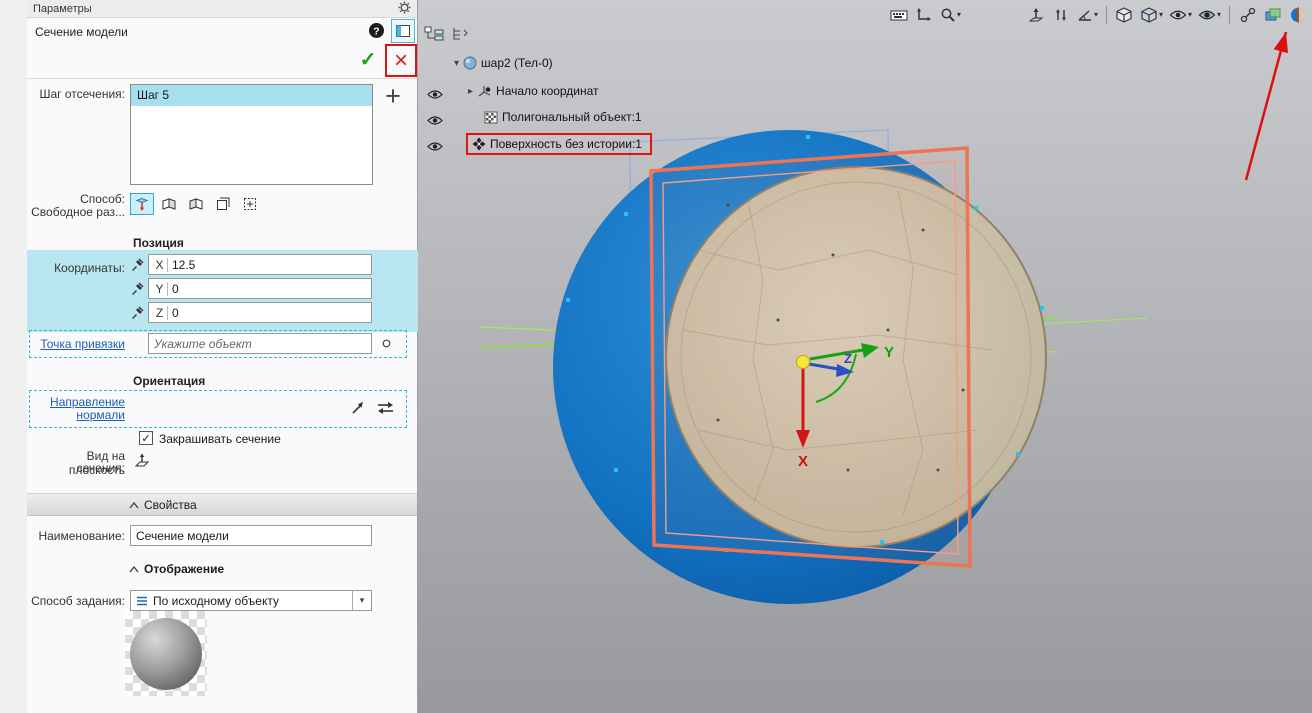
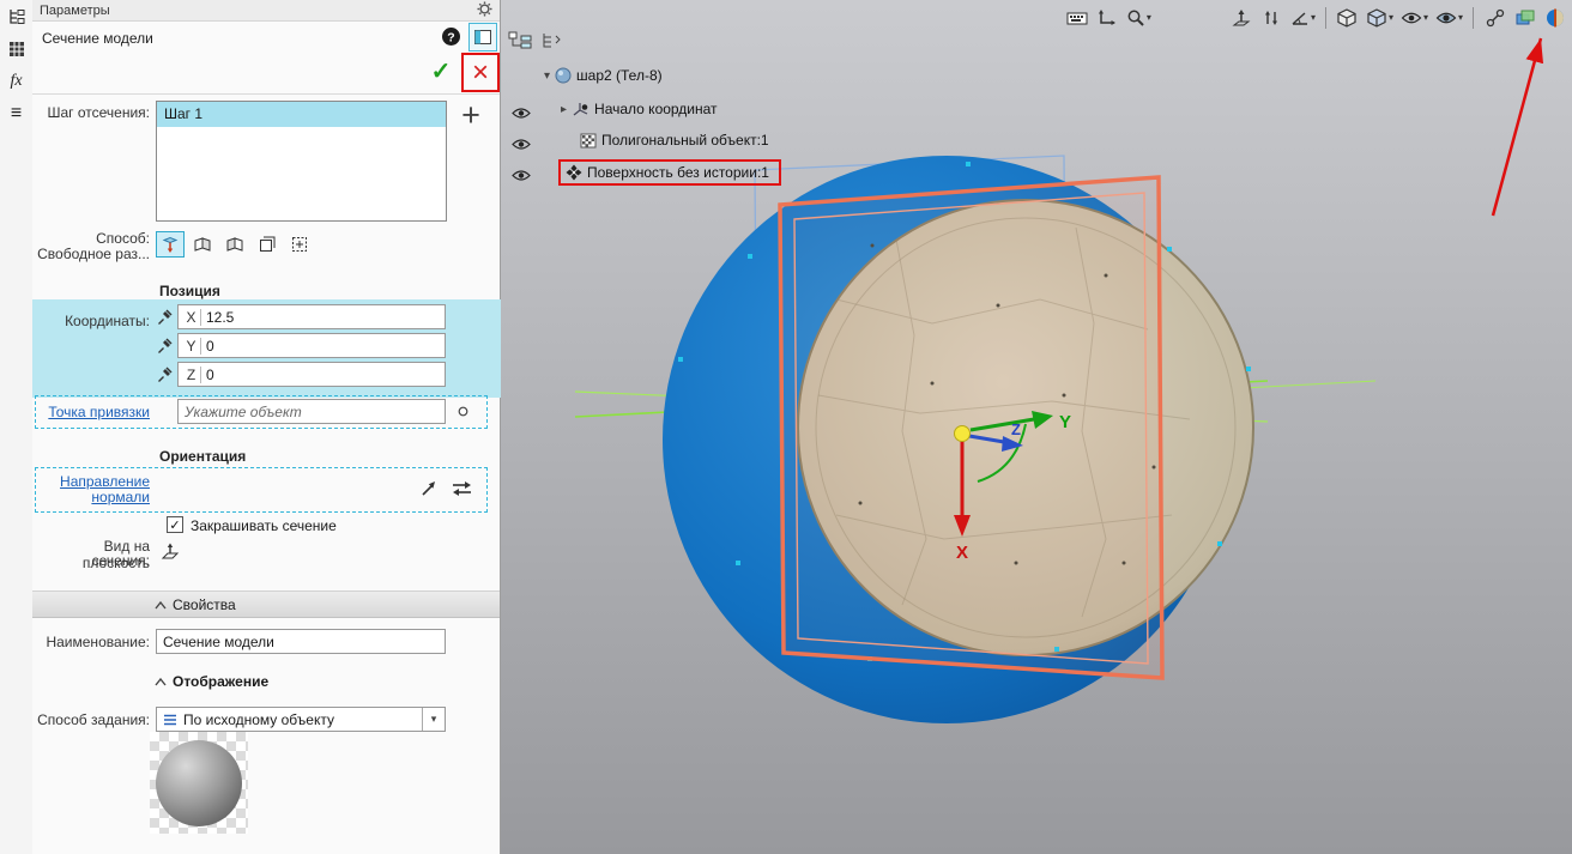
+ fx
+ ≡
  Параметры
  Сечение модели
  ?
  ✓
  ×
  Шаг отсечения:
- Шаг 5
+ Шаг 1
  +
  Способ:
  Свободное раз...
  Позиция
  Координаты:
  X
  12.5
  Y
  0
  Z
  0
  Точка привязки
  Укажите объект
  Ориентация
  Направление
  нормали
  ✓
  Закрашивать сечение
  Вид на плоскость
  сечения:
  Свойства
  Наименование:
  Сечение модели
  Отображение
  Способ задания:
  По исходному объекту
  ▾
  X
  Y
  Z
  ▾
  ▾
  ▾
  ▾
  ▾
  ▾
- шар2 (Тел-0)
+ шар2 (Тел-8)
  ▸
  Начало координат
  Полигональный объект:1
  Поверхность без истории:1
